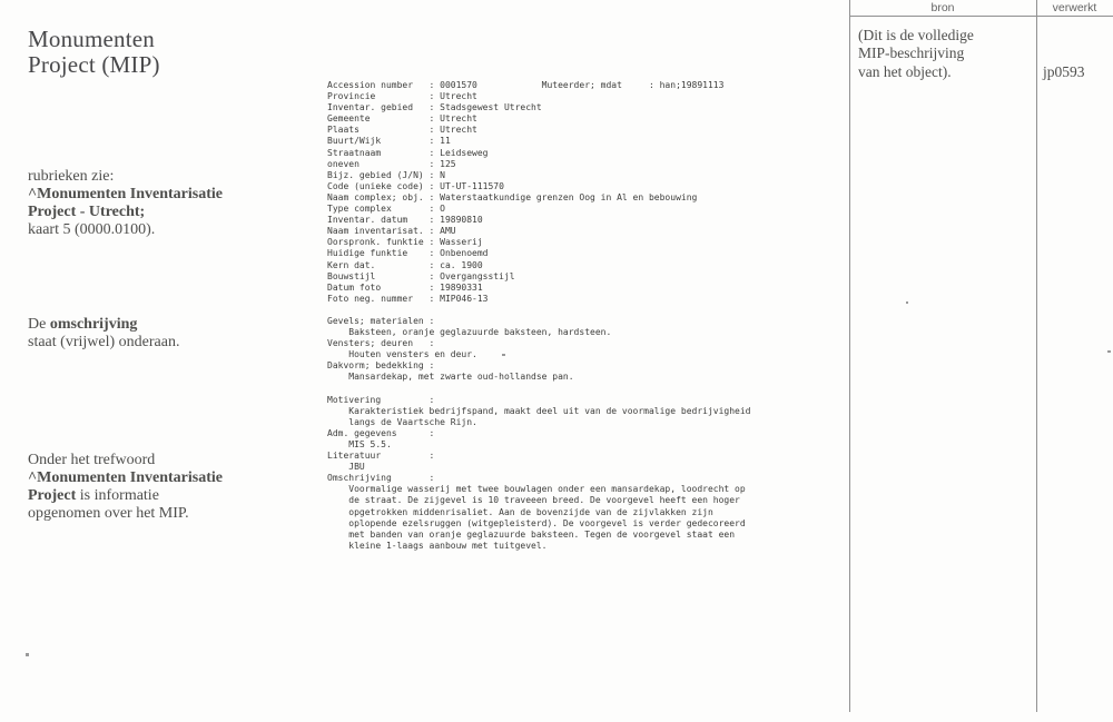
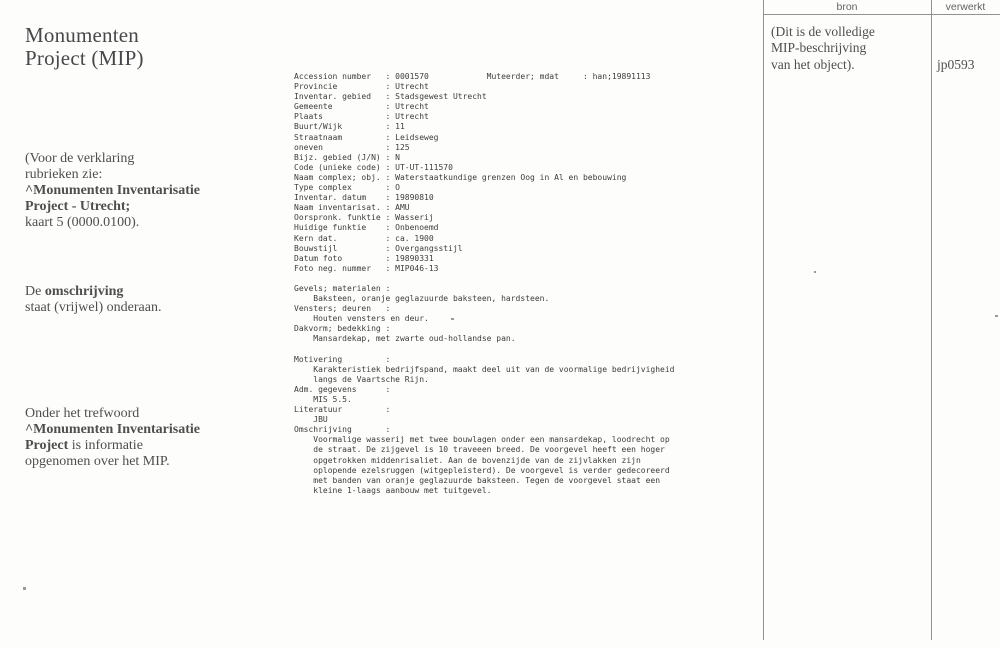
  Monumenten
  Project (MIP)
+ (Voor de verklaring
  rubrieken zie:
  ^Monumenten Inventarisatie
  Project - Utrecht;
  kaart 5 (0000.0100).
  De omschrijving
  staat (vrijwel) onderaan.
  Onder het trefwoord
  ^Monumenten Inventarisatie
  Project is informatie
  opgenomen over het MIP.
  Accession number : 0001570 Muteerder; mdat : han;19891113
  Provincie : Utrecht
  Inventar. gebied : Stadsgewest Utrecht
  Gemeente : Utrecht
  Plaats : Utrecht
  Buurt/Wijk : 11
  Straatnaam : Leidseweg
  oneven : 125
  Bijz. gebied (J/N) : N
  Code (unieke code) : UT-UT-111570
  Naam complex; obj. : Waterstaatkundige grenzen Oog in Al en bebouwing
  Type complex : O
  Inventar. datum : 19890810
  Naam inventarisat. : AMU
  Oorspronk. funktie : Wasserij
  Huidige funktie : Onbenoemd
  Kern dat. : ca. 1900
  Bouwstijl : Overgangsstijl
  Datum foto : 19890331
  Foto neg. nummer : MIP046-13
  Gevels; materialen :
  Baksteen, oranje geglazuurde baksteen, hardsteen.
  Vensters; deuren :
  Houten vensters en deur.
  Dakvorm; bedekking :
  Mansardekap, met zwarte oud-hollandse pan.
  Motivering :
  Karakteristiek bedrijfspand, maakt deel uit van de voormalige bedrijvigheid
  langs de Vaartsche Rijn.
  Adm. gegevens :
  MIS 5.5.
  Literatuur :
  JBU
  Omschrijving :
  Voormalige wasserij met twee bouwlagen onder een mansardekap, loodrecht op
  de straat. De zijgevel is 10 traveeen breed. De voorgevel heeft een hoger
  opgetrokken middenrisaliet. Aan de bovenzijde van de zijvlakken zijn
  oplopende ezelsruggen (witgepleisterd). De voorgevel is verder gedecoreerd
  met banden van oranje geglazuurde baksteen. Tegen de voorgevel staat een
  kleine 1-laags aanbouw met tuitgevel.
  bron
  verwerkt
  (Dit is de volledige
  MIP-beschrijving
  van het object).
  jp0593
